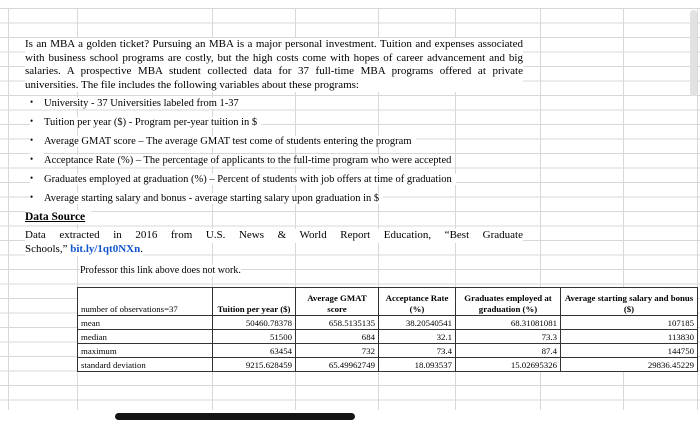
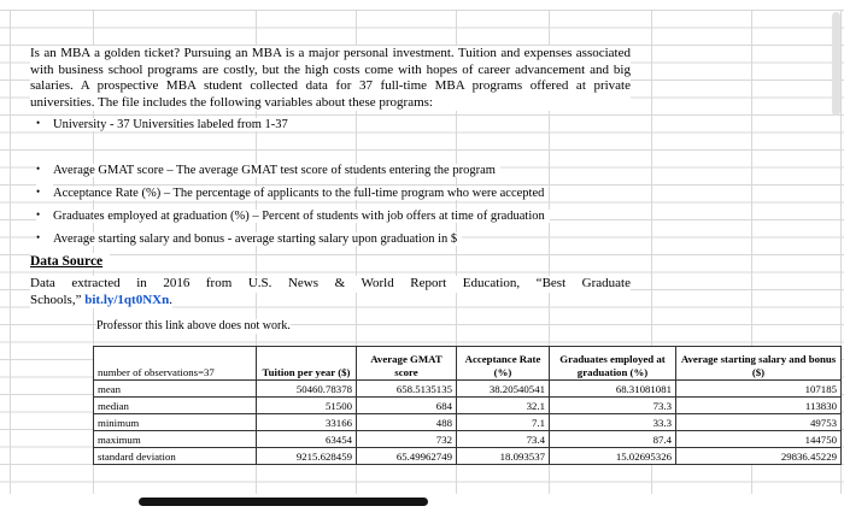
  Is an MBA a golden ticket? Pursuing an MBA is a major personal investment. Tuition and expenses associated with business school programs are costly, but the high costs come with hopes of career advancement and big salaries. A prospective MBA student collected data for 37 full-time MBA programs offered at private universities. The file includes the following variables about these programs:
  • University - 37 Universities labeled from 1-37
- • Tuition per year ($) - Program per-year tuition in $
- • Average GMAT score – The average GMAT test come of students entering the program
+ • Average GMAT score – The average GMAT test score of students entering the program
  • Acceptance Rate (%) – The percentage of applicants to the full-time program who were accepted
  • Graduates employed at graduation (%) – Percent of students with job offers at time of graduation
  • Average starting salary and bonus - average starting salary upon graduation in $
  Data Source
  Data extracted in 2016 from U.S. News & World Report Education, “Best Graduate
  Schools,” bit.ly/1qt0NXn.
  Professor this link above does not work.
  number of observations=37	Tuition per year ($)	Average GMAT score	Acceptance Rate (%)	Graduates employed at graduation (%)	Average starting salary and bonus ($)
  mean	50460.78378	658.5135135	38.20540541	68.31081081	107185
  median	51500	684	32.1	73.3	113830
+ minimum	33166	488	7.1	33.3	49753
  maximum	63454	732	73.4	87.4	144750
  standard deviation	9215.628459	65.49962749	18.093537	15.02695326	29836.45229
